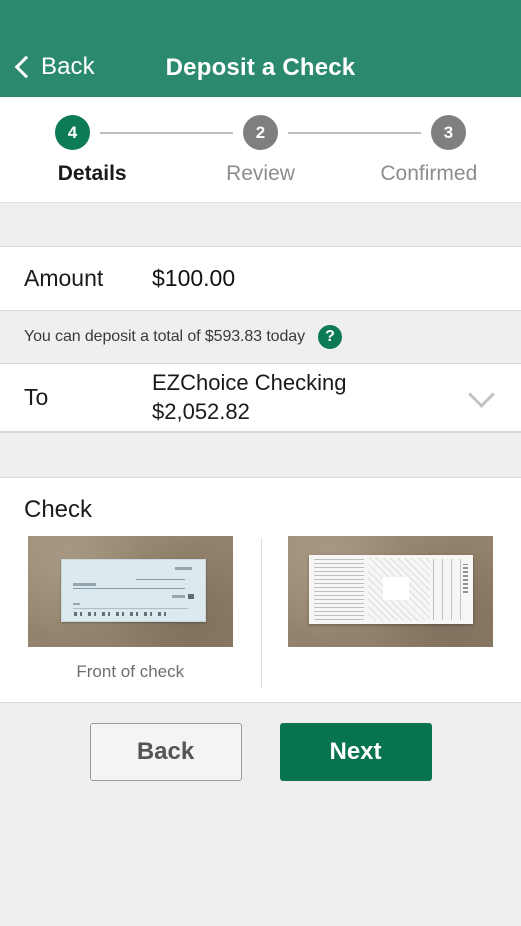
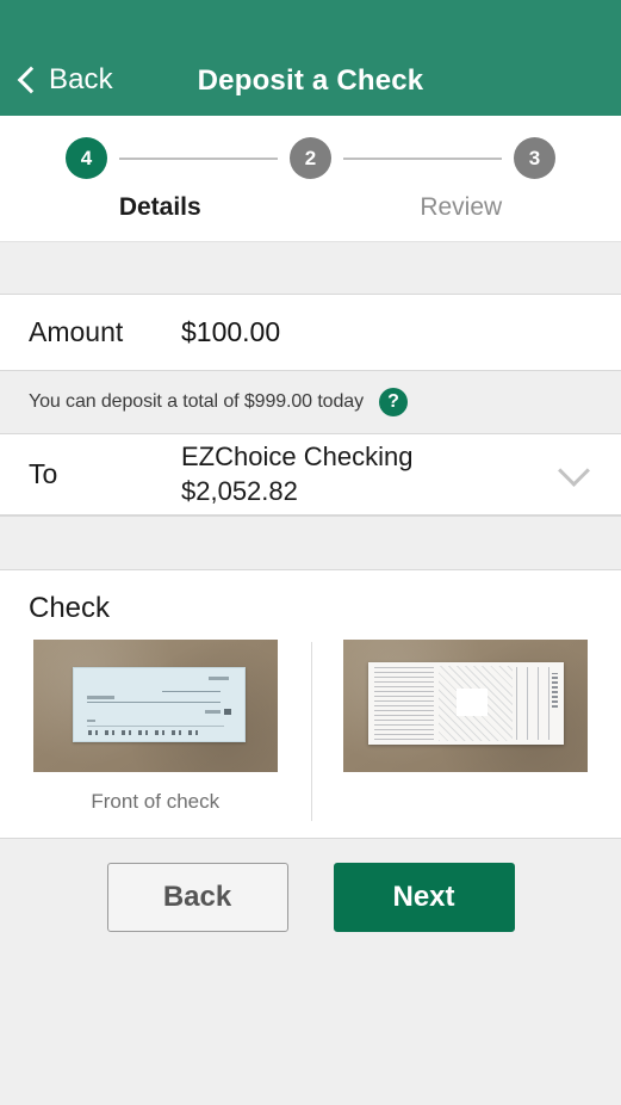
  Back
  Deposit a Check
  4
  2
  3
  Details
  Review
- Confirmed
  Amount
  $100.00
- You can deposit a total of $593.83 today
+ You can deposit a total of $999.00 today
  ?
  To
  EZChoice Checking
  $2,052.82
  Check
  Front of check
  Back
  Next
